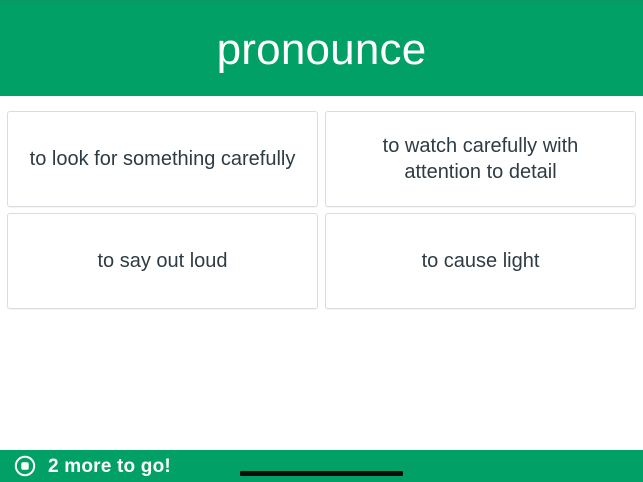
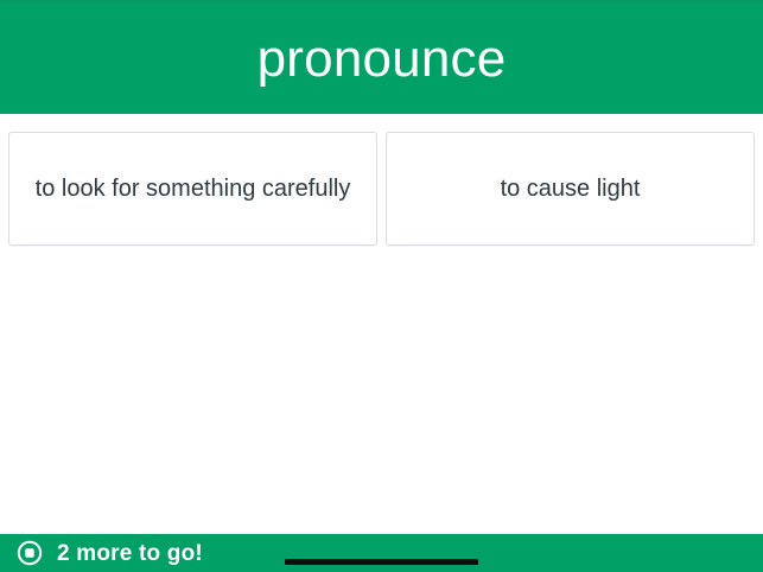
  pronounce
  to look for something carefully
- to watch carefully with attention to detail
- to say out loud
  to cause light
  2 more to go!
